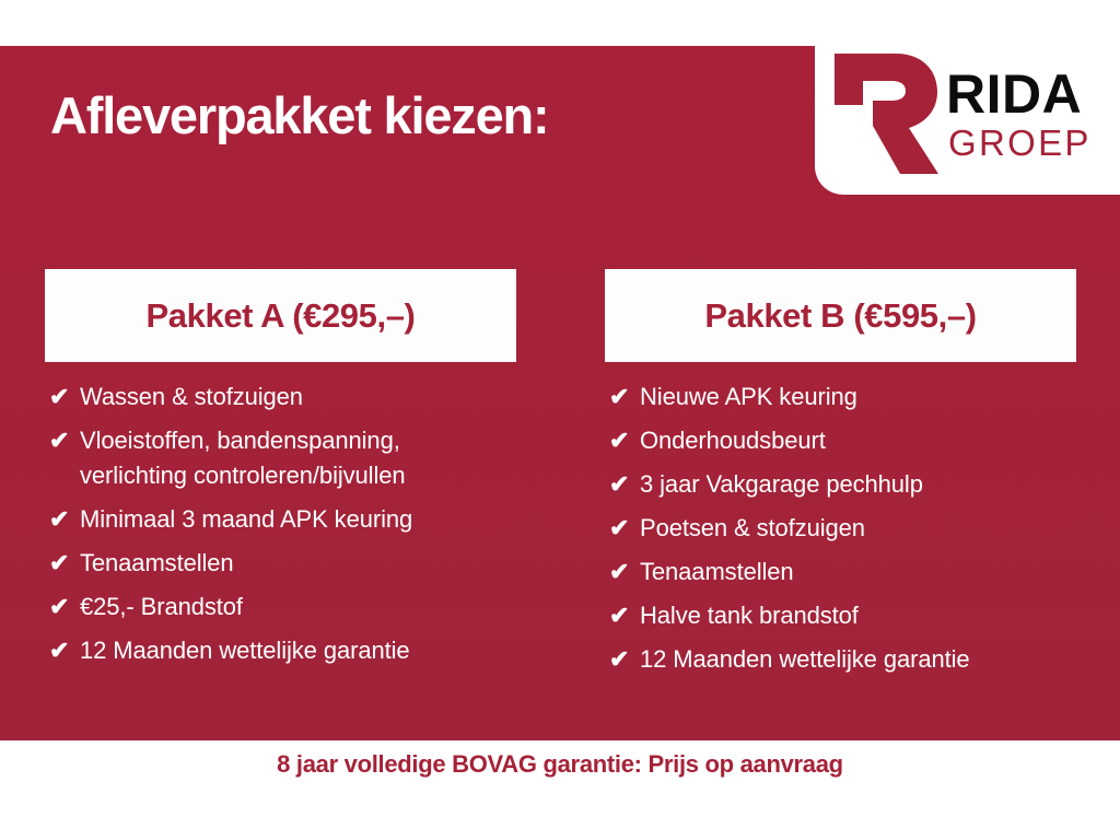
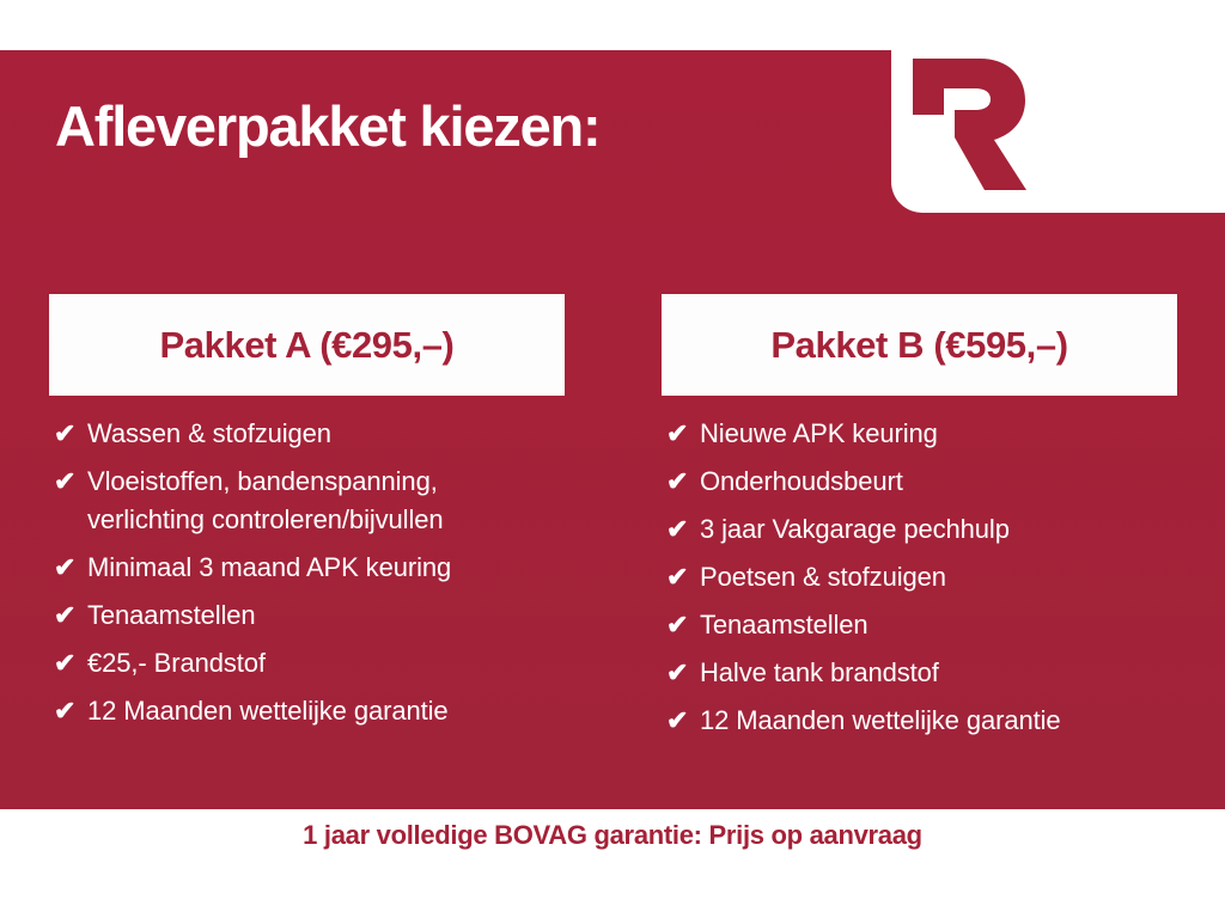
  Afleverpakket kiezen:
- RIDA
- GROEP
  Pakket A (€295,–)
  ✔
  Wassen & stofzuigen
  ✔
  Vloeistoffen, bandenspanning, verlichting controleren/bijvullen
  ✔
  Minimaal 3 maand APK keuring
  ✔
  Tenaamstellen
  ✔
  €25,- Brandstof
  ✔
  12 Maanden wettelijke garantie
  Pakket B (€595,–)
  ✔
  Nieuwe APK keuring
  ✔
  Onderhoudsbeurt
  ✔
  3 jaar Vakgarage pechhulp
  ✔
  Poetsen & stofzuigen
  ✔
  Tenaamstellen
  ✔
  Halve tank brandstof
  ✔
  12 Maanden wettelijke garantie
- 8 jaar volledige BOVAG garantie: Prijs op aanvraag
+ 1 jaar volledige BOVAG garantie: Prijs op aanvraag
